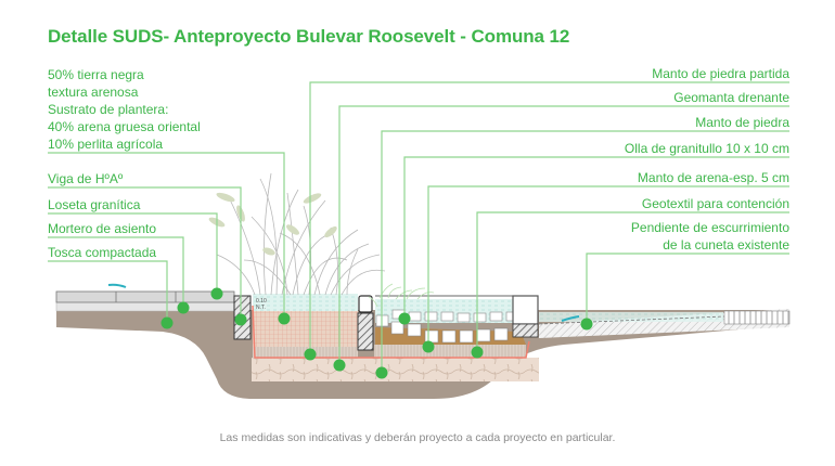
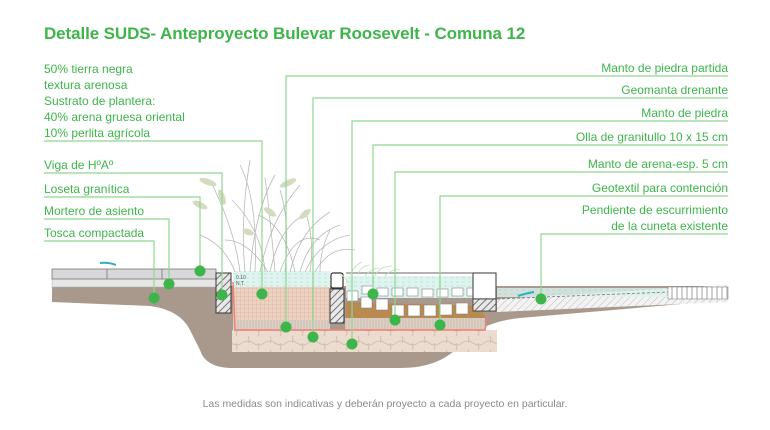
  Detalle SUDS- Anteproyecto Bulevar Roosevelt - Comuna 12
  50% tierra negra
  textura arenosa
  Sustrato de plantera:
  40% arena gruesa oriental
  10% perlita agrícola
  Viga de HºAº
  Loseta granítica
  Mortero de asiento
  Tosca compactada
  Manto de piedra partida
  Geomanta drenante
  Manto de piedra
- Olla de granitullo 10 x 10 cm
+ Olla de granitullo 10 x 15 cm
  Manto de arena-esp. 5 cm
  Geotextil para contención
  Pendiente de escurrimiento
  de la cuneta existente
  Las medidas son indicativas y deberán proyecto a cada proyecto en particular.
